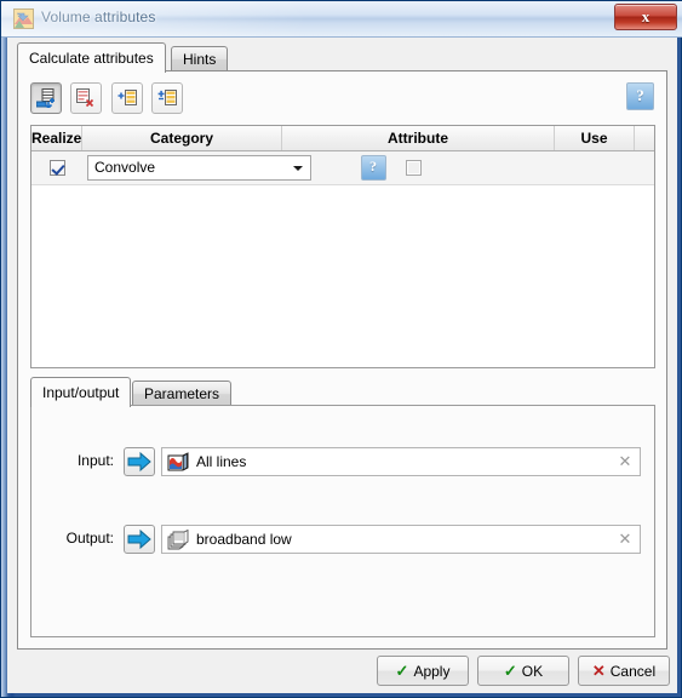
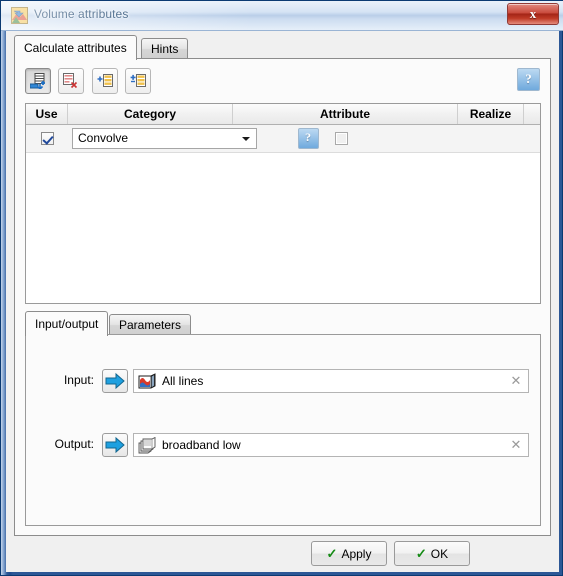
  Calculate attributes
  Hints
  ?
- Realize
+ Use
  Category
  Attribute
- Use
+ Realize
  Convolve
  ?
  Input/output
  Parameters
  Input:
  All lines
  ✕
  Output:
  broadband low
  ✕
  ✓ Apply
  ✓ OK
- ✕ Cancel
